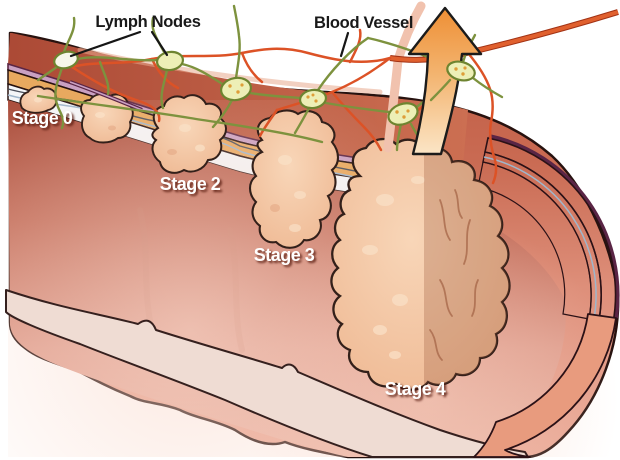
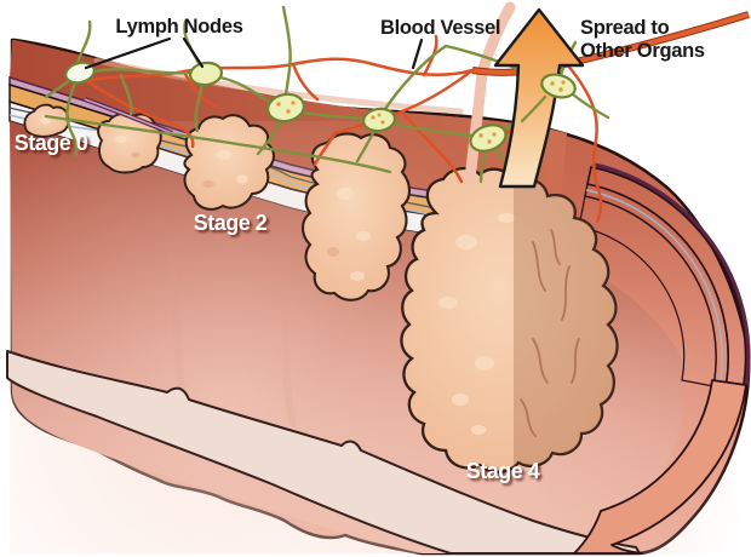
  Lymph Nodes
  Blood Vessel
+ Spread to
+ Other Organs
  Stage 0
  Stage 2
- Stage 3
  Stage 4
